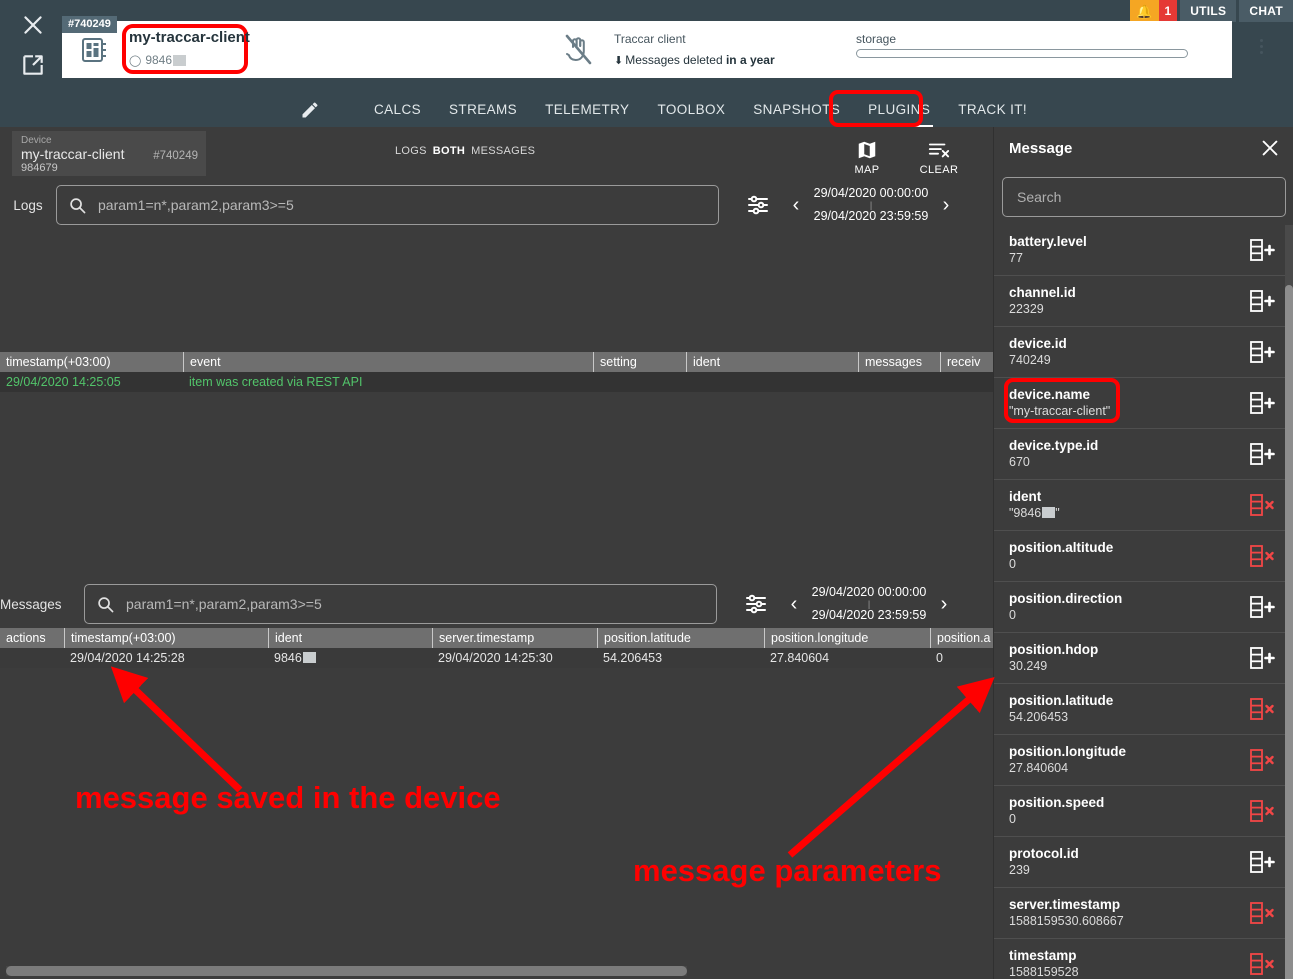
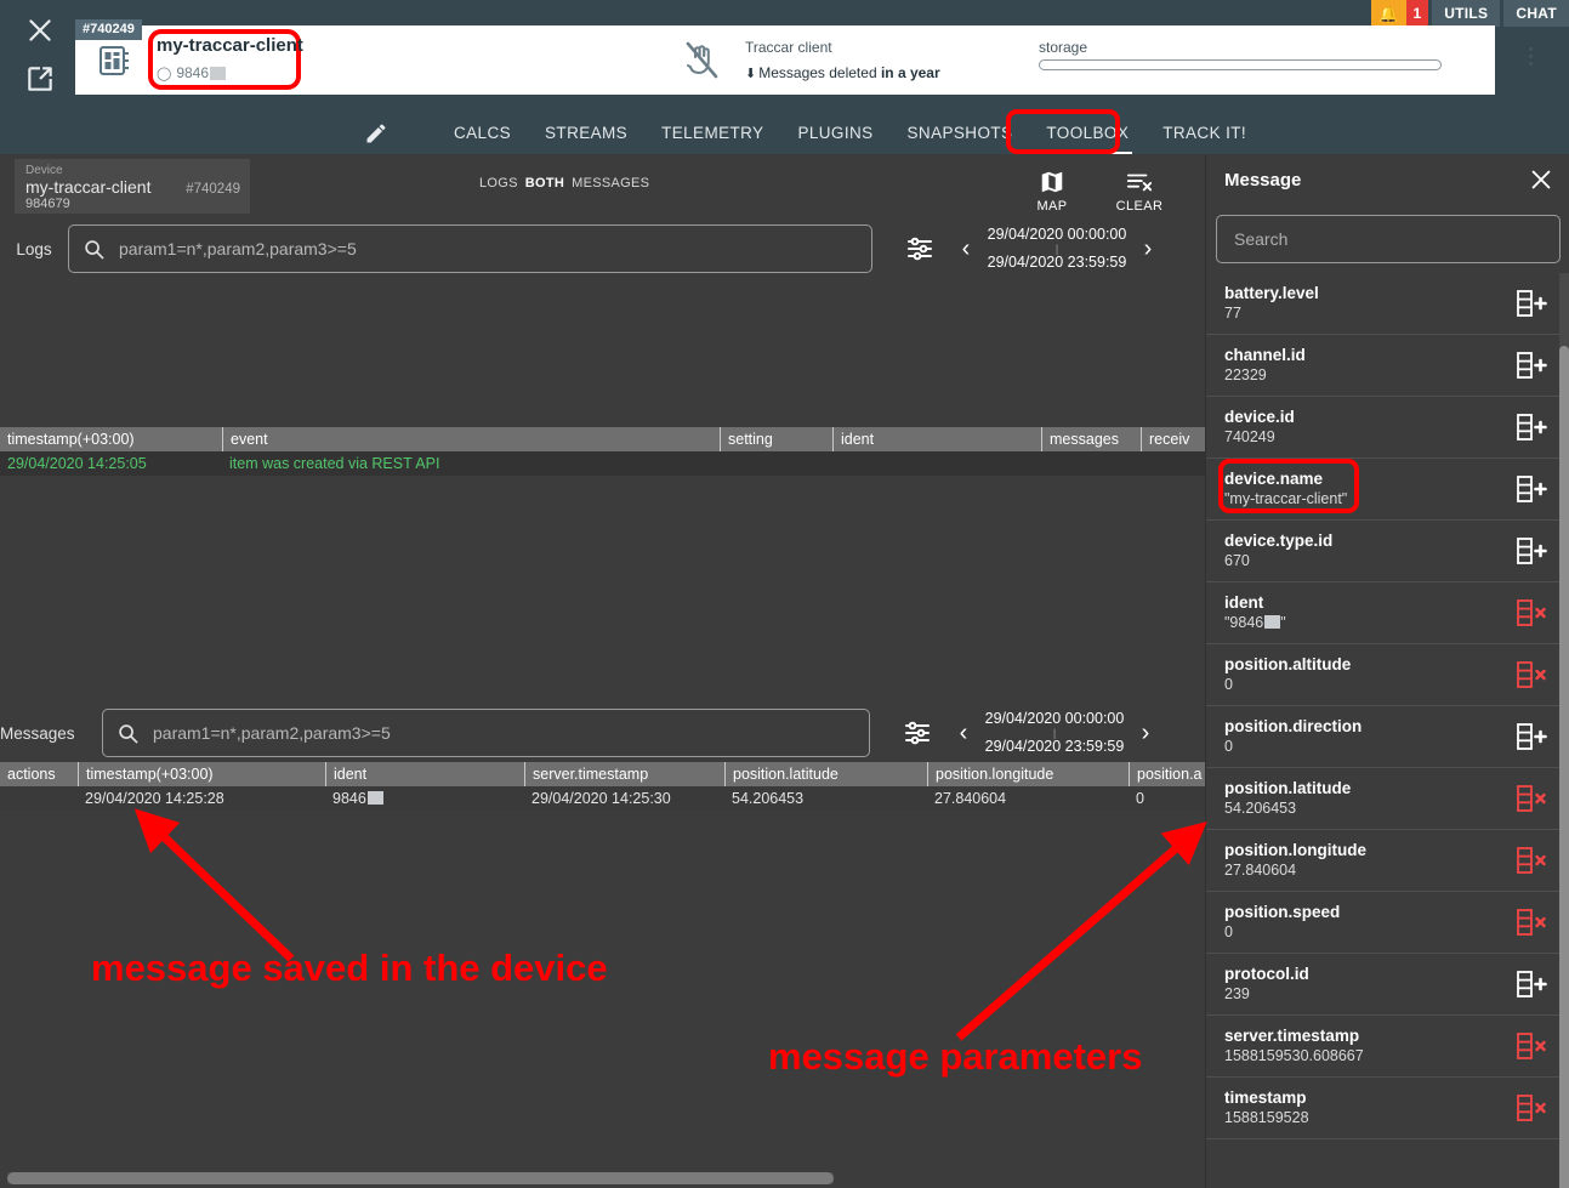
  🔔
  1
  UTILS
  CHAT
  #740249
  my-traccar-client
  ◯
  9846
  Traccar client
  ⬇ Messages deleted in a year
  storage
  CALCS
  STREAMS
  TELEMETRY
- TOOLBOX
+ PLUGINS
  SNAPSHOTS
- PLUGINS
+ TOOLBOX
  TRACK IT!
  Device
  my-traccar-client
  984679
  #740249
  LOGS BOTH MESSAGES
  MAP
  CLEAR
  Logs
  param1=n*,param2,param3>=5
  ‹
  29/04/2020 00:00:00
  |
  29/04/2020 23:59:59
  ›
  timestamp(+03:00)
  event
  setting
  ident
  messages
  receiv
  29/04/2020 14:25:05
  item was created via REST API
  Message
  param1=n*,param2,param3>=5
  ‹
  29/04/2020 00:00:00
  |
  29/04/2020 23:59:59
  ›
  actions
  timestamp(+03:00)
  ident
  server.timestamp
  position.latitude
  position.longitude
  position.a
  29/04/2020 14:25:28
  9846
  29/04/2020 14:25:30
  54.206453
  27.840604
  0
  Message
  Search
  battery.level
  77
  channel.id
  22329
  device.id
  740249
  device.name
  "my-traccar-client"
  device.type.id
  670
  ident
  "9846 "
  position.altitude
  0
  position.direction
  0
- position.hdop
- 30.249
  position.latitude
  54.206453
  position.longitude
  27.840604
  position.speed
  0
  protocol.id
  239
  server.timestamp
  1588159530.608667
  timestamp
  1588159528
  message saved in the device
  message parameters
